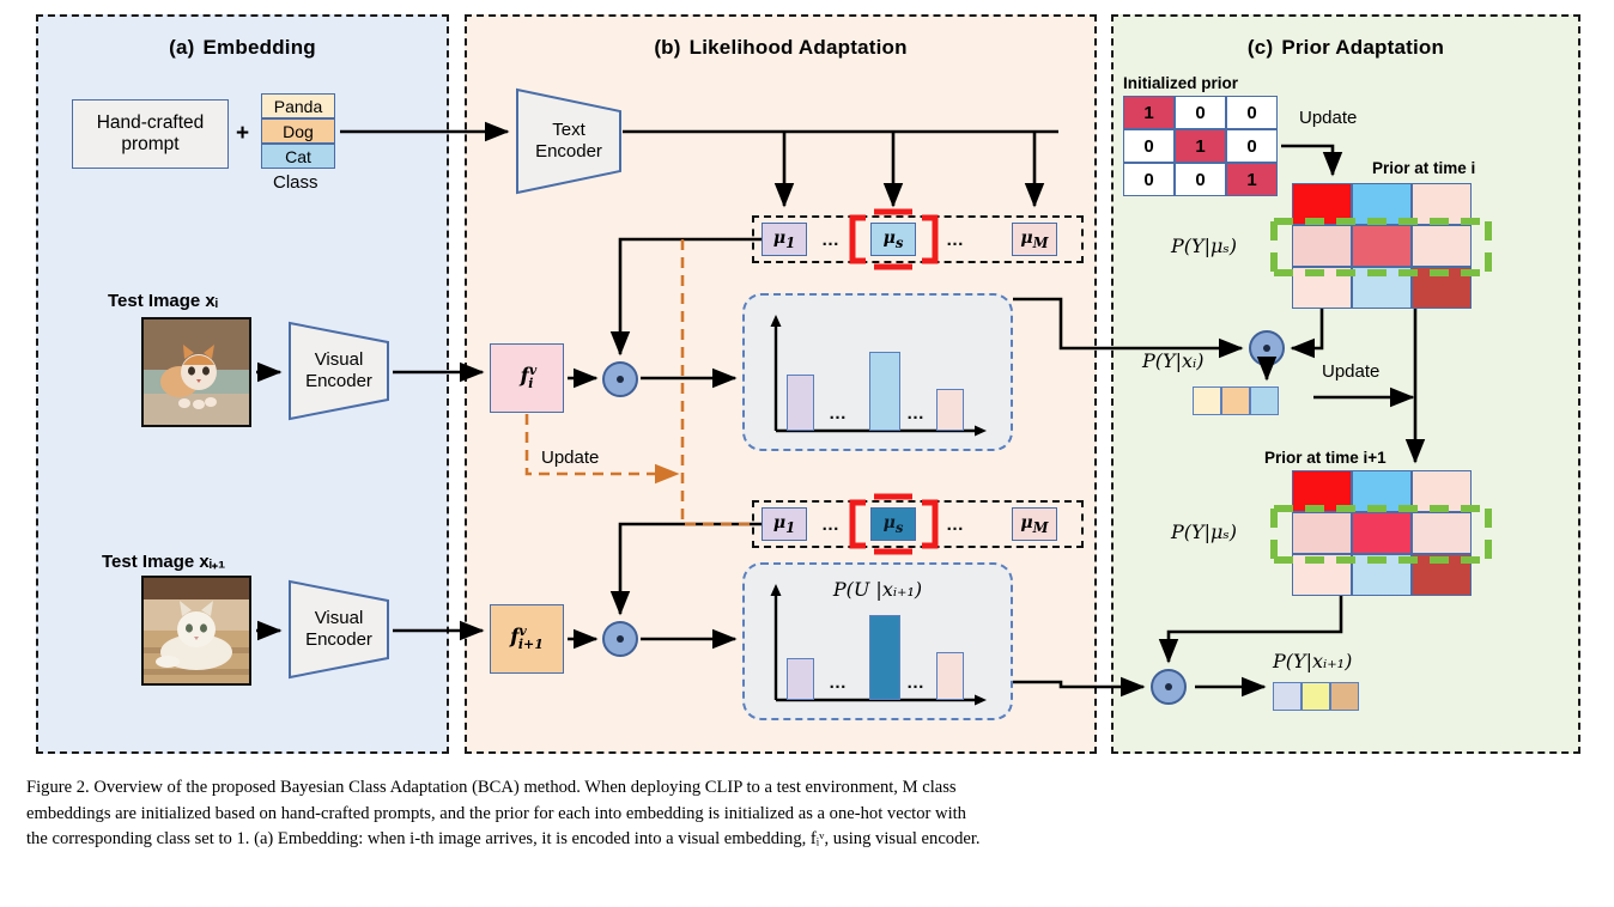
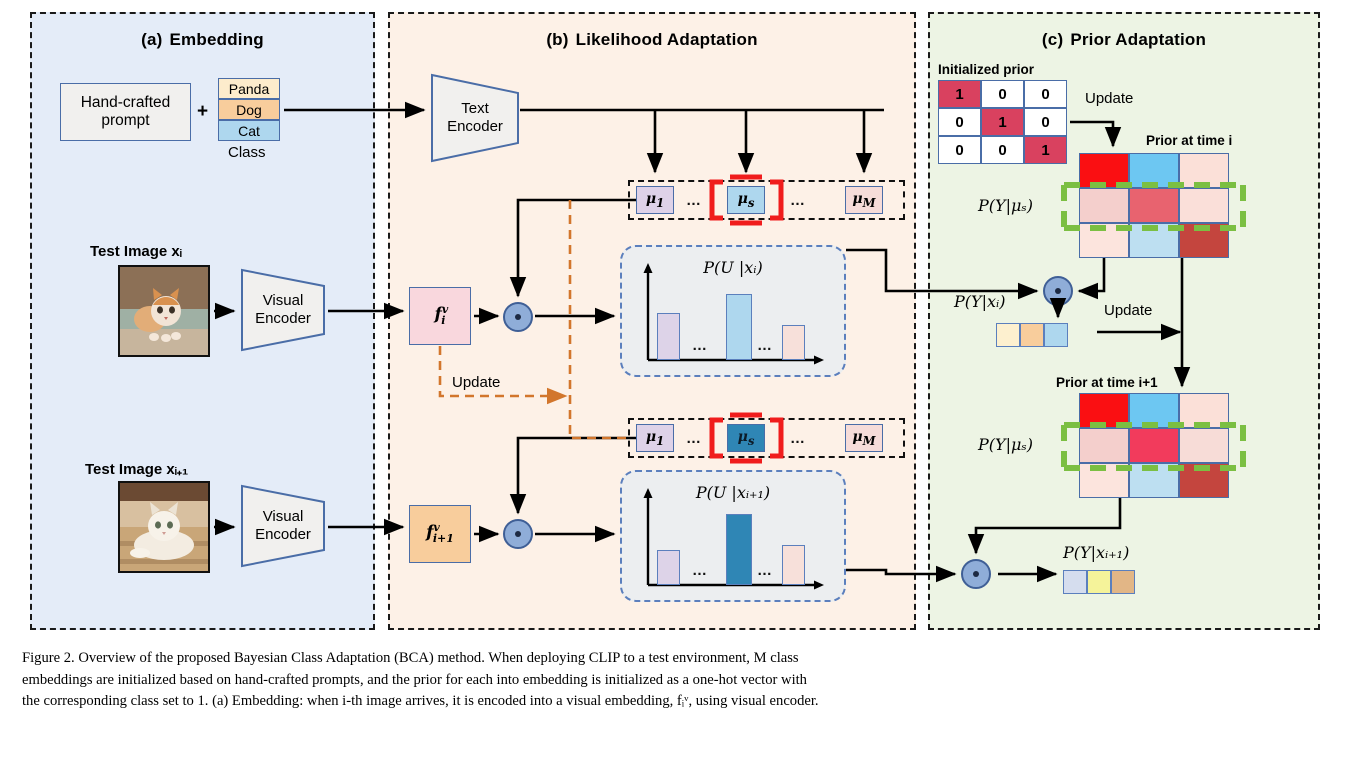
  (a) Embedding
  Hand-crafted
  prompt
  +
  Panda
  Dog
  Cat
  Class
  Test Image xᵢ
  Visual
  Encoder
  Test Image xᵢ₊₁
  Visual
  Encoder
  (b) Likelihood Adaptation
  Text
  Encoder
  μ1
  …
  μs
  …
  μM
  μ1
  …
  μs
  …
  μM
  fvi
  fvi+1
  Update
+ P(U |xᵢ)
  …
  …
  P(U |xᵢ₊₁)
  …
  …
  (c) Prior Adaptation
  Initialized prior
  1
  0
  0
  0
  1
  0
  0
  0
  1
  Update
  Prior at time i
  P(Y|μₛ)
  Prior at time i+1
  P(Y|μₛ)
  P(Y|xᵢ)
  Update
  P(Y|xᵢ₊₁)
  Figure 2. Overview of the proposed Bayesian Class Adaptation (BCA) method. When deploying CLIP to a test environment, M class
  embeddings are initialized based on hand-crafted prompts, and the prior for each into embedding is initialized as a one-hot vector with
  the corresponding class set to 1. (a) Embedding: when i-th image arrives, it is encoded into a visual embedding, fᵢᵛ, using visual encoder.
